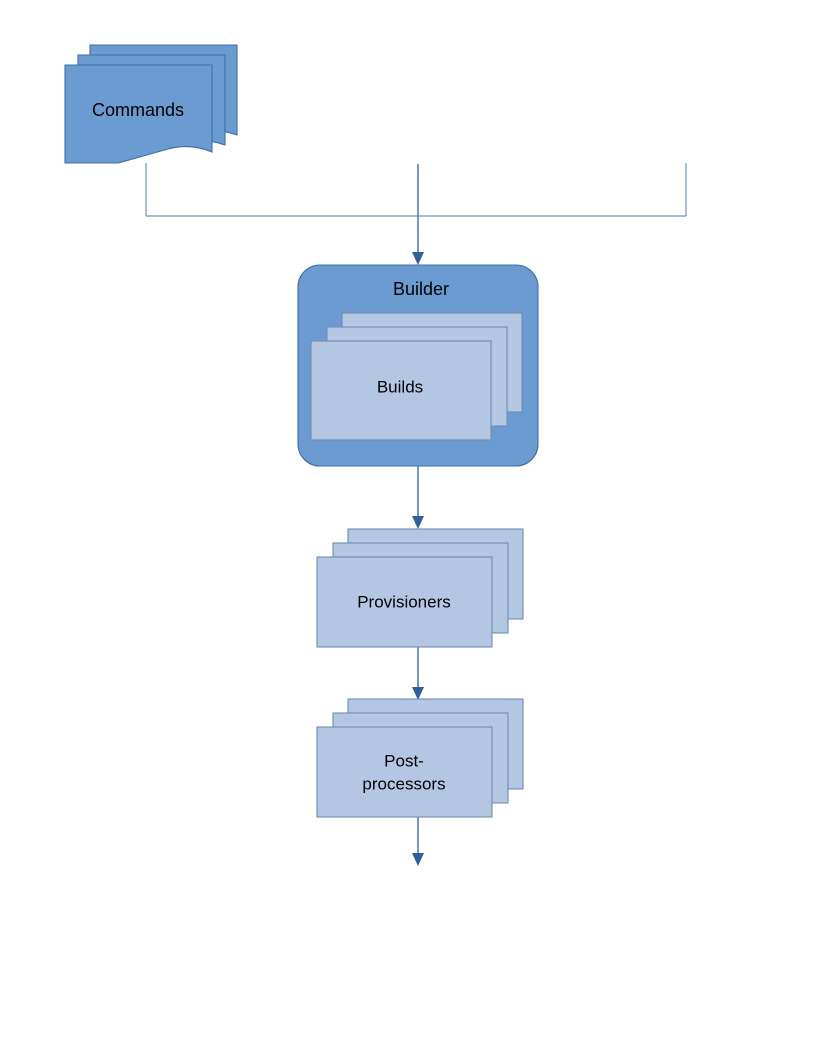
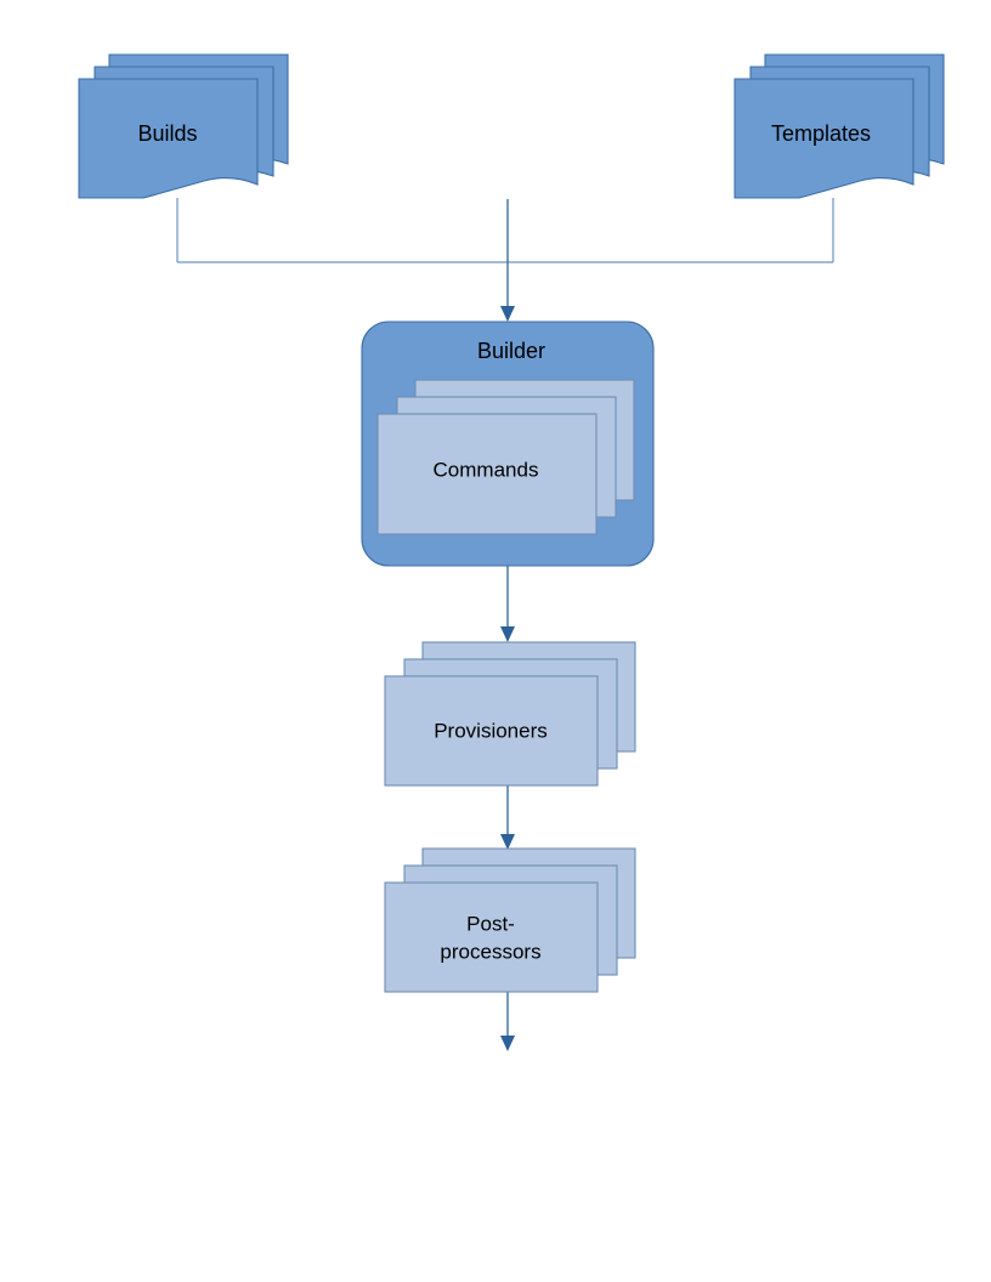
- Commands
+ Builds
+ Templates
  Builder
- Builds
+ Commands
  Provisioners
  Post-
  processors
